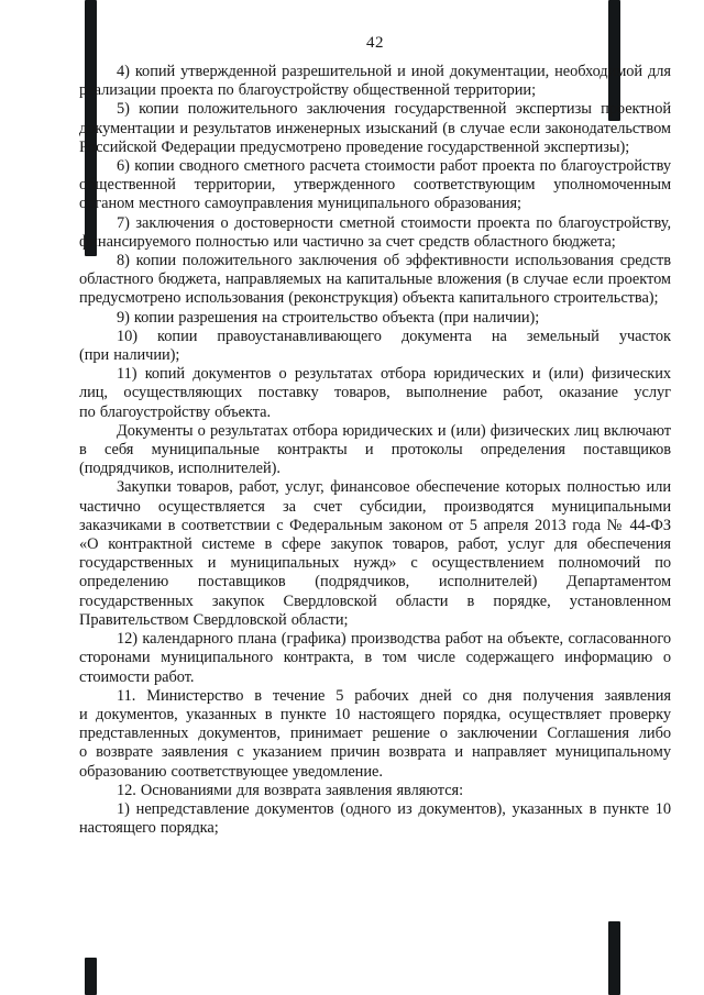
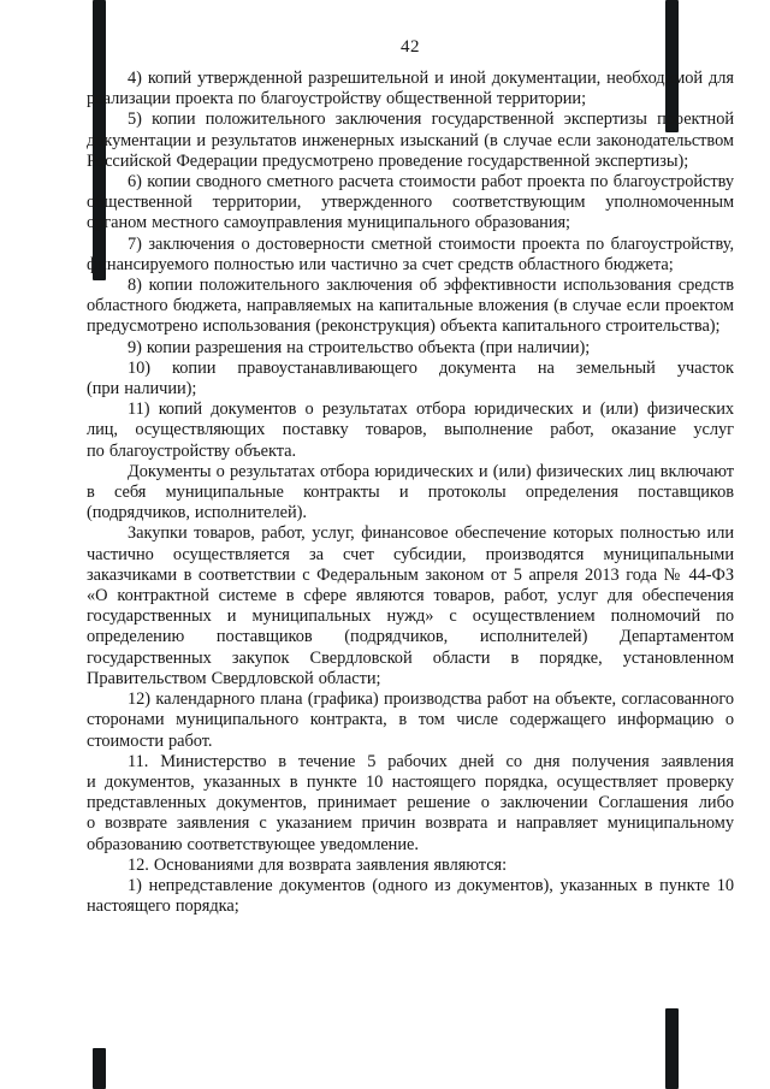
  42
  4) копий утвержденной разрешительной и иной документации, необходимой для реализации проекта по благоустройству общественной территории;
  5) копии положительного заключения государственной экспертизы проектной документации и результатов инженерных изысканий (в случае если законодательством Российской Федерации предусмотрено проведение государственной экспертизы);
  6) копии сводного сметного расчета стоимости работ проекта по благоустройству общественной территории, утвержденного соответствующим уполномоченным органом местного самоуправления муниципального образования;
  7) заключения о достоверности сметной стоимости проекта по благоустройству, финансируемого полностью или частично за счет средств областного бюджета;
  8) копии положительного заключения об эффективности использования средств областного бюджета, направляемых на капитальные вложения (в случае если проектом предусмотрено использования (реконструкция) объекта капитального строительства);
  9) копии разрешения на строительство объекта (при наличии);
  10) копии правоустанавливающего документа на земельный участок (при наличии);
  11) копий документов о результатах отбора юридических и (или) физических лиц, осуществляющих поставку товаров, выполнение работ, оказание услуг по благоустройству объекта.
  Документы о результатах отбора юридических и (или) физических лиц включают в себя муниципальные контракты и протоколы определения поставщиков (подрядчиков, исполнителей).
- Закупки товаров, работ, услуг, финансовое обеспечение которых полностью или частично осуществляется за счет субсидии, производятся муниципальными заказчиками в соответствии с Федеральным законом от 5 апреля 2013 года № 44-ФЗ «О контрактной системе в сфере закупок товаров, работ, услуг для обеспечения государственных и муниципальных нужд» с осуществлением полномочий по определению поставщиков (подрядчиков, исполнителей) Департаментом государственных закупок Свердловской области в порядке, установленном Правительством Свердловской области;
+ Закупки товаров, работ, услуг, финансовое обеспечение которых полностью или частично осуществляется за счет субсидии, производятся муниципальными заказчиками в соответствии с Федеральным законом от 5 апреля 2013 года № 44-ФЗ «О контрактной системе в сфере являются товаров, работ, услуг для обеспечения государственных и муниципальных нужд» с осуществлением полномочий по определению поставщиков (подрядчиков, исполнителей) Департаментом государственных закупок Свердловской области в порядке, установленном Правительством Свердловской области;
  12) календарного плана (графика) производства работ на объекте, согласованного сторонами муниципального контракта, в том числе содержащего информацию о стоимости работ.
  11. Министерство в течение 5 рабочих дней со дня получения заявления и документов, указанных в пункте 10 настоящего порядка, осуществляет проверку представленных документов, принимает решение о заключении Соглашения либо о возврате заявления с указанием причин возврата и направляет муниципальному образованию соответствующее уведомление.
  12. Основаниями для возврата заявления являются:
  1) непредставление документов (одного из документов), указанных в пункте 10 настоящего порядка;
